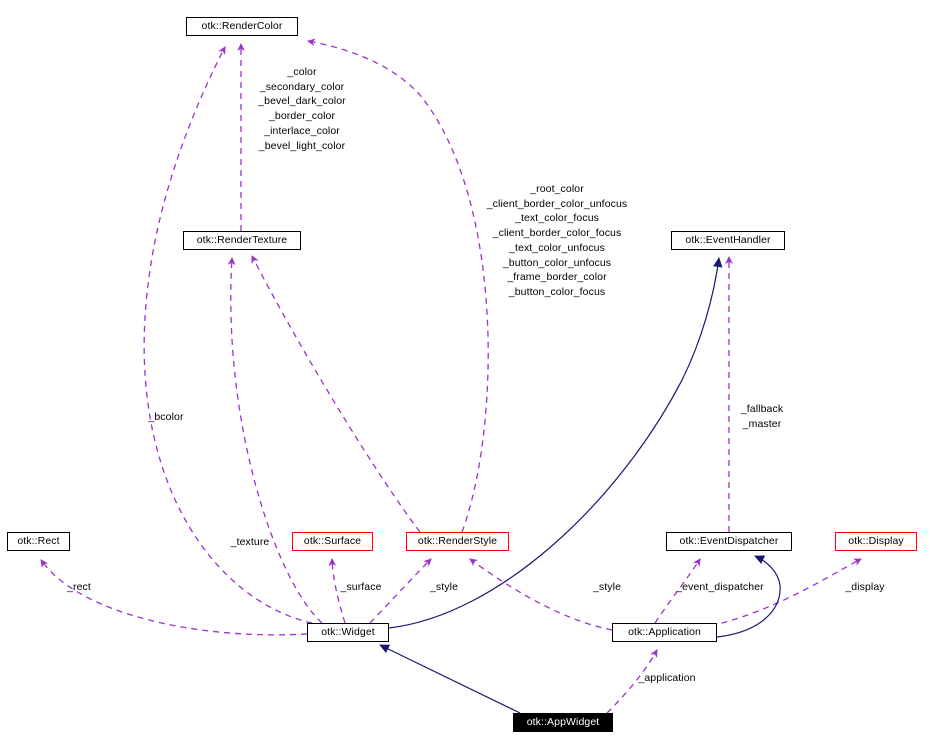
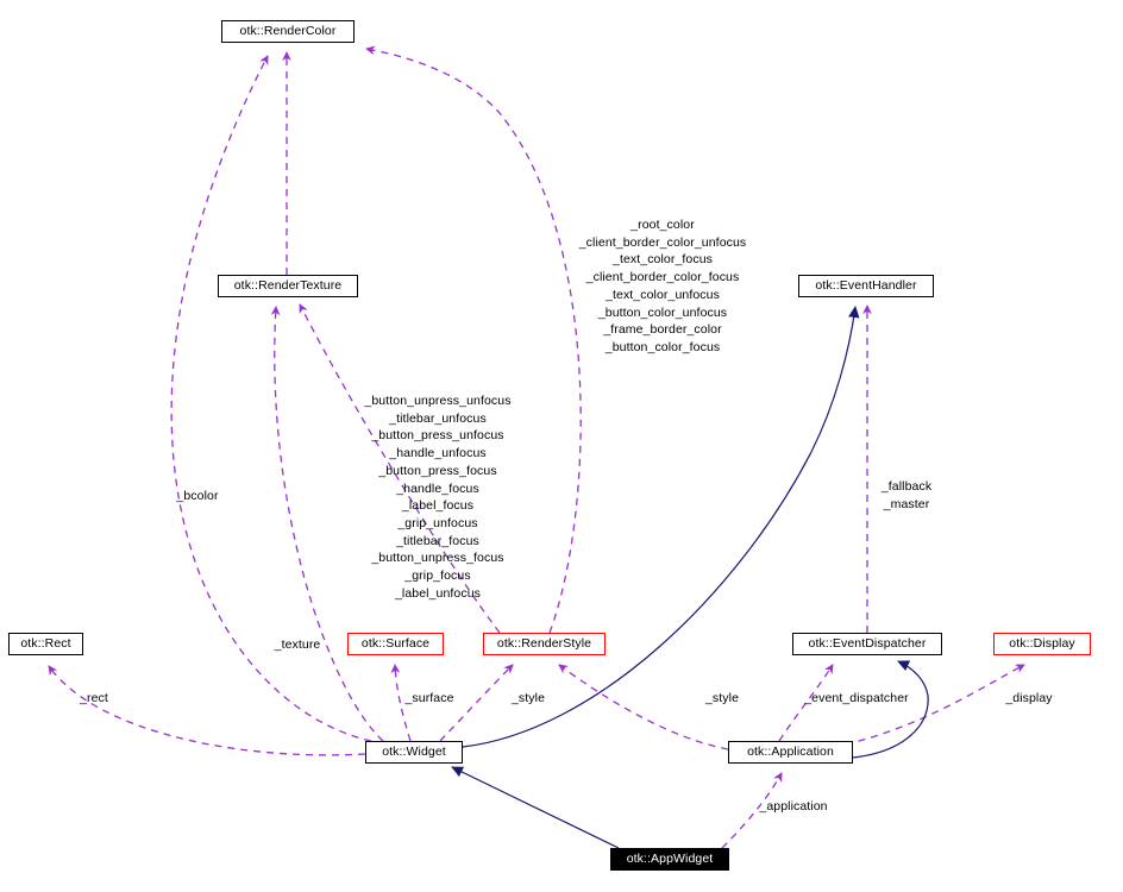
  otk::RenderColor
  otk::RenderTexture
  otk::EventHandler
  otk::Rect
  otk::Surface
  otk::RenderStyle
  otk::EventDispatcher
  otk::Display
  otk::Widget
  otk::Application
  otk::AppWidget
- _color
- _secondary_color
- _bevel_dark_color
- _border_color
- _interlace_color
- _bevel_light_color
  _root_color
  _client_border_color_unfocus
  _text_color_focus
  _client_border_color_focus
  _text_color_unfocus
  _button_color_unfocus
  _frame_border_color
  _button_color_focus
+ _button_unpress_unfocus
+ _titlebar_unfocus
+ _button_press_unfocus
+ _handle_unfocus
+ _button_press_focus
+ _handle_focus
+ _label_focus
+ _grip_unfocus
+ _titlebar_focus
+ _button_unpress_focus
+ _grip_focus
+ _label_unfocus
  _bcolor
  _fallback
  _master
  _rect
  _texture
  _surface
  _style
  _style
  _event_dispatcher
  _display
  _application
